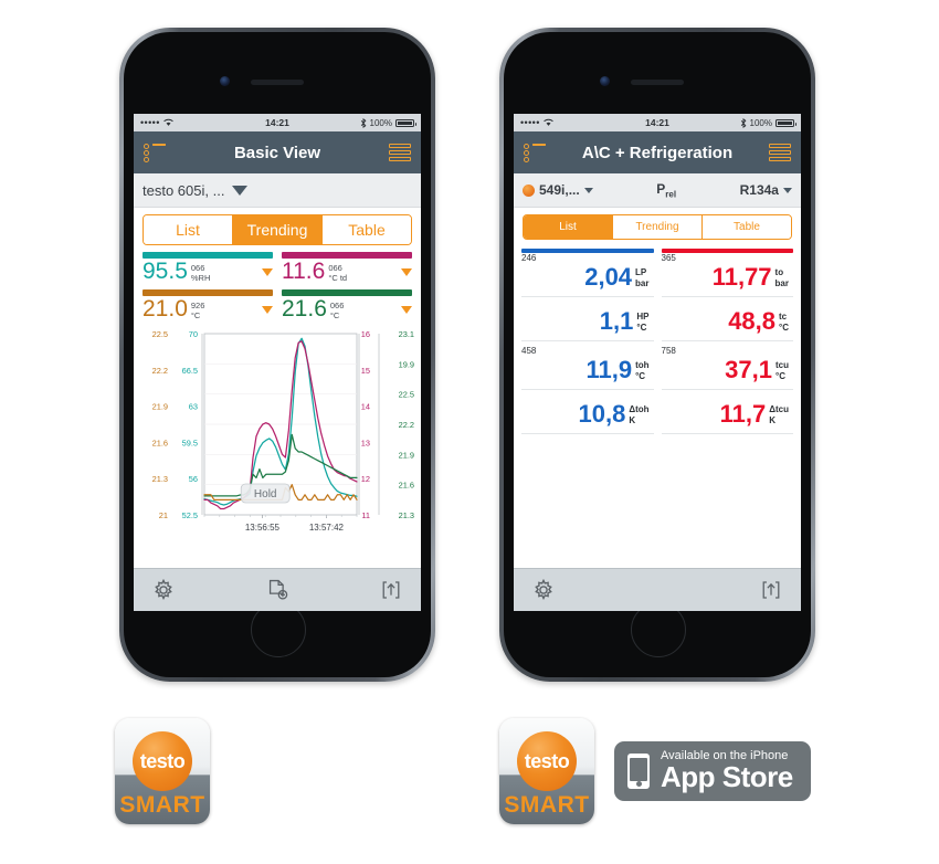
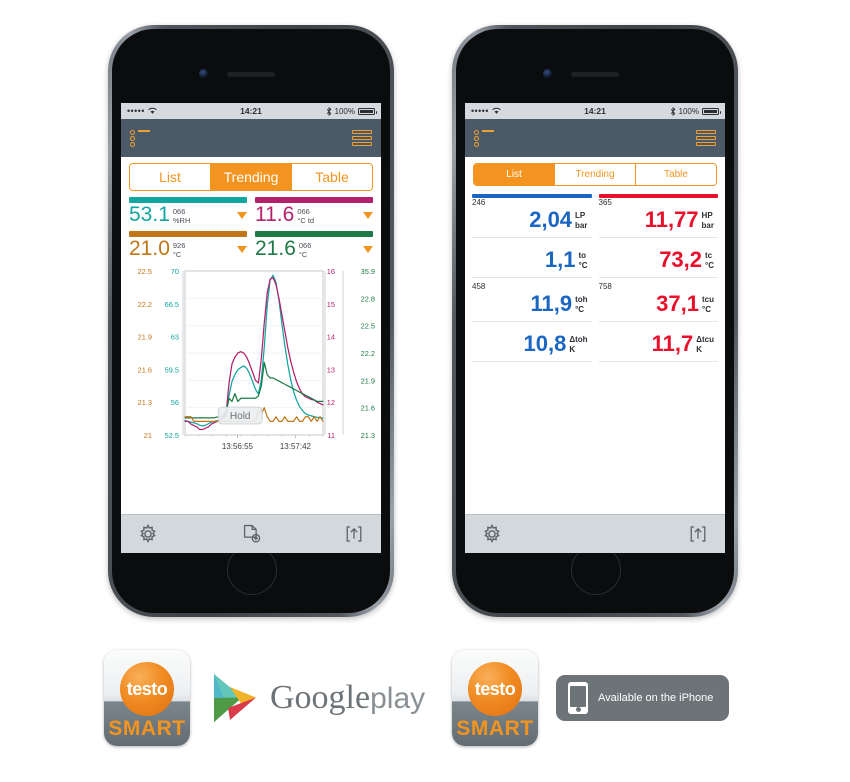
  •••••
  14:21
  100%
- Basic View
- testo 605i, ...
  List
  Trending
  Table
- 95.5
+ 53.1
  066
  %RH
  11.6
  066
  °C td
  21.0
  926
  °C
  21.6
  066
  °C
  22.5
  22.2
  21.9
  21.6
  21.3
  21
  70
  66.5
  63
  59.5
  56
  52.5
  16
  15
  14
  13
  12
  11
- 23.1
+ 35.9
- 19.9
+ 22.8
  22.5
  22.2
  21.9
  21.6
  21.3
  13:56:55
  13:57:42
  Hold
  •••••
  14:21
  100%
- A\C + Refrigeration
- 549i,...
- Prel
- R134a
  List
  Trending
  Table
  246
  2,04
  LP
  bar
  365
  11,77
- to
+ HP
  bar
  1,1
- HP
+ to
  °C
- 48,8
+ 73,2
  tc
  °C
  458
  11,9
  toh
  °C
  758
  37,1
  tcu
  °C
  10,8
  Δtoh
  K
  11,7
  Δtcu
  K
  testo
  SMART
+ Googleplay
  testo
  SMART
  Available on the iPhone
- App Store
